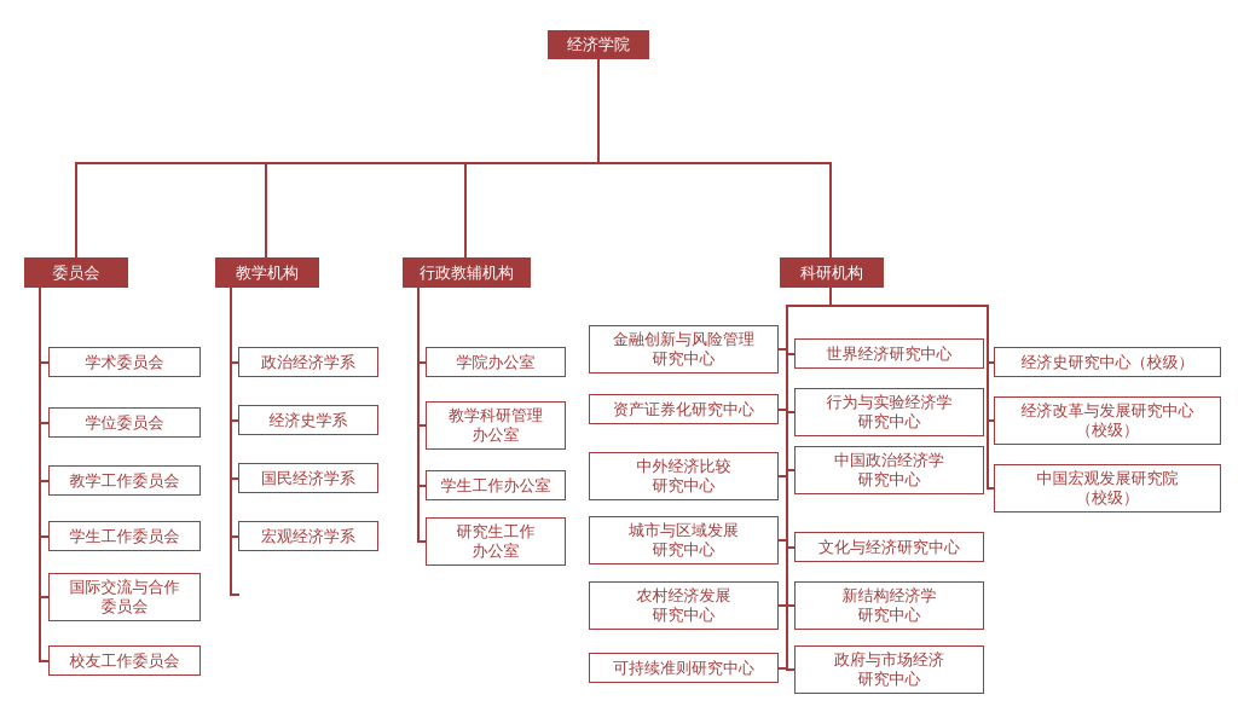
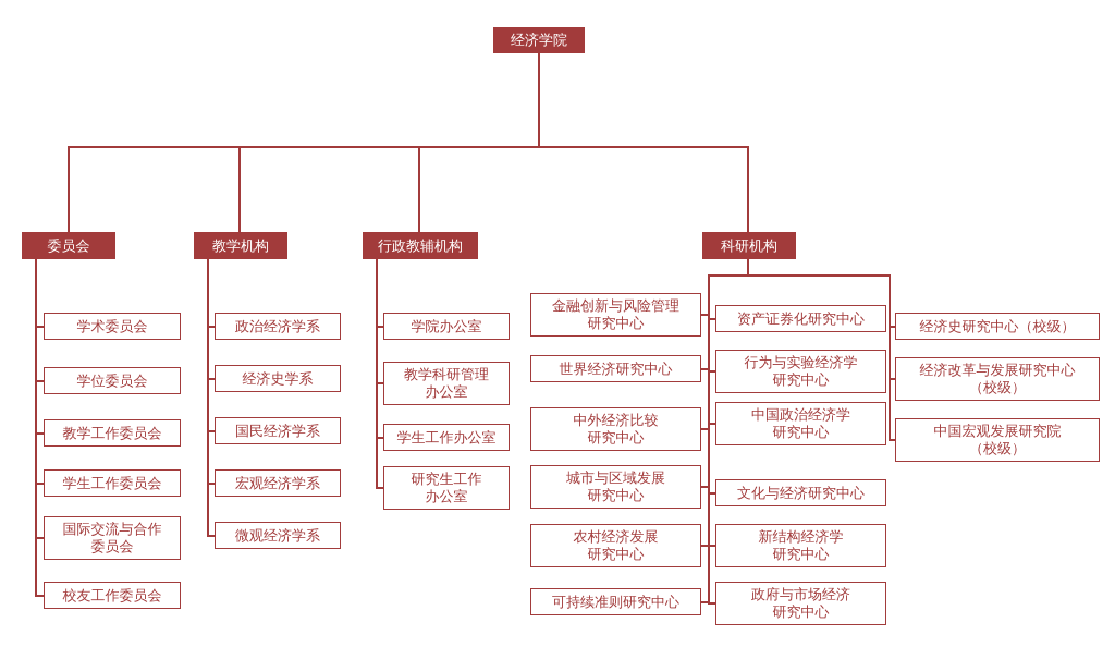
  经济学院
  委员会
  教学机构
  行政教辅机构
  科研机构
  学术委员会
  学位委员会
  教学工作委员会
  学生工作委员会
  国际交流与合作
  委员会
  校友工作委员会
  政治经济学系
  经济史学系
  国民经济学系
  宏观经济学系
+ 微观经济学系
  学院办公室
  教学科研管理
  办公室
  学生工作办公室
  研究生工作
  办公室
  金融创新与风险管理
  研究中心
- 资产证券化研究中心
+ 世界经济研究中心
  中外经济比较
  研究中心
  城市与区域发展
  研究中心
  农村经济发展
  研究中心
  可持续准则研究中心
- 世界经济研究中心
+ 资产证券化研究中心
  行为与实验经济学
  研究中心
  中国政治经济学
  研究中心
  文化与经济研究中心
  新结构经济学
  研究中心
  政府与市场经济
  研究中心
  经济史研究中心（校级）
  经济改革与发展研究中心
  （校级）
  中国宏观发展研究院
  （校级）
